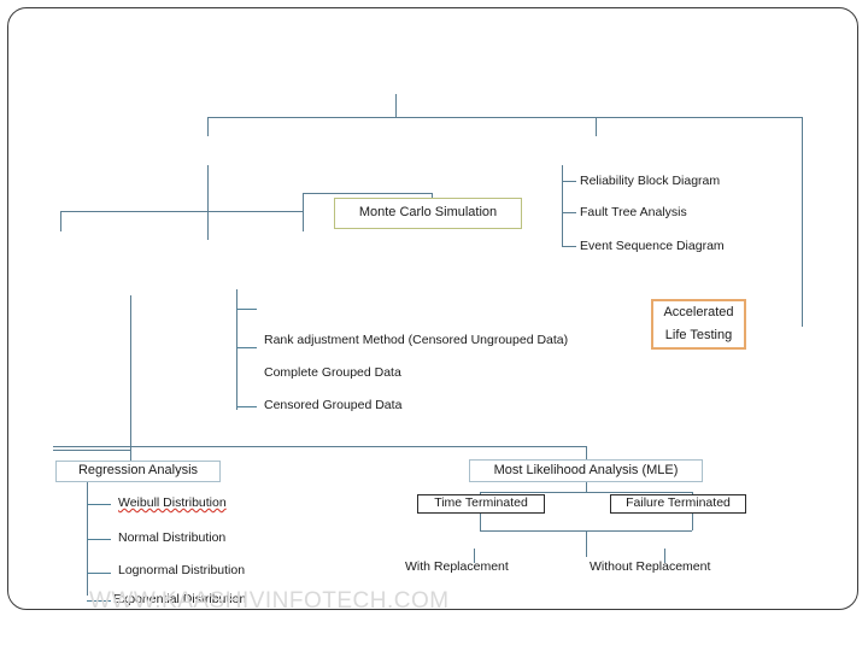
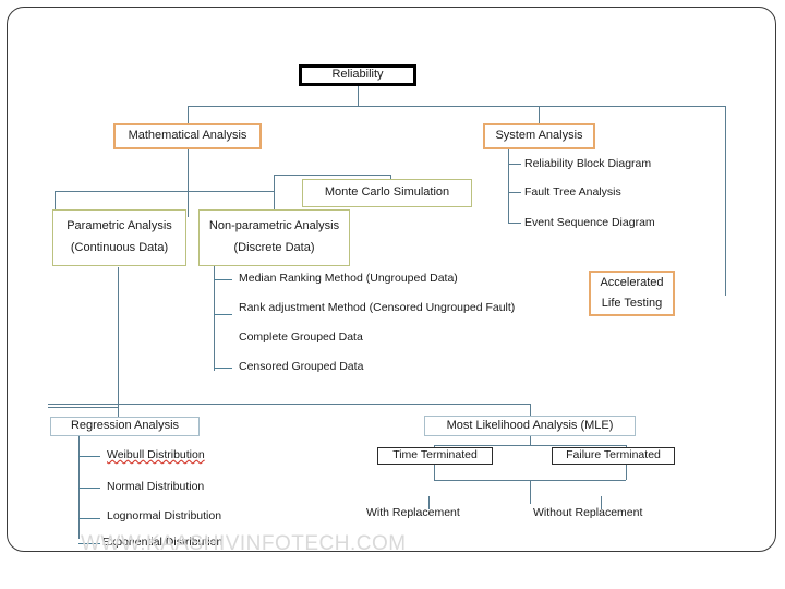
+ Reliability
+ Mathematical Analysis
+ System Analysis
  Reliability Block Diagram
  Fault Tree Analysis
  Event Sequence Diagram
  Monte Carlo Simulation
+ Parametric Analysis
+ (Continuous Data)
+ Non-parametric Analysis
+ (Discrete Data)
+ Median Ranking Method (Ungrouped Data)
- Rank adjustment Method (Censored Ungrouped Data)
+ Rank adjustment Method (Censored Ungrouped Fault)
  Complete Grouped Data
  Censored Grouped Data
  Accelerated
  Life Testing
  Regression Analysis
  Weibull Distribution
  Normal Distribution
  Lognormal Distribution
  Exponential Distribution
  Most Likelihood Analysis (MLE)
  Time Terminated
  Failure Terminated
  With Replacement
  Without Replacement
  WWW.KAASHIVINFOTECH.COM
